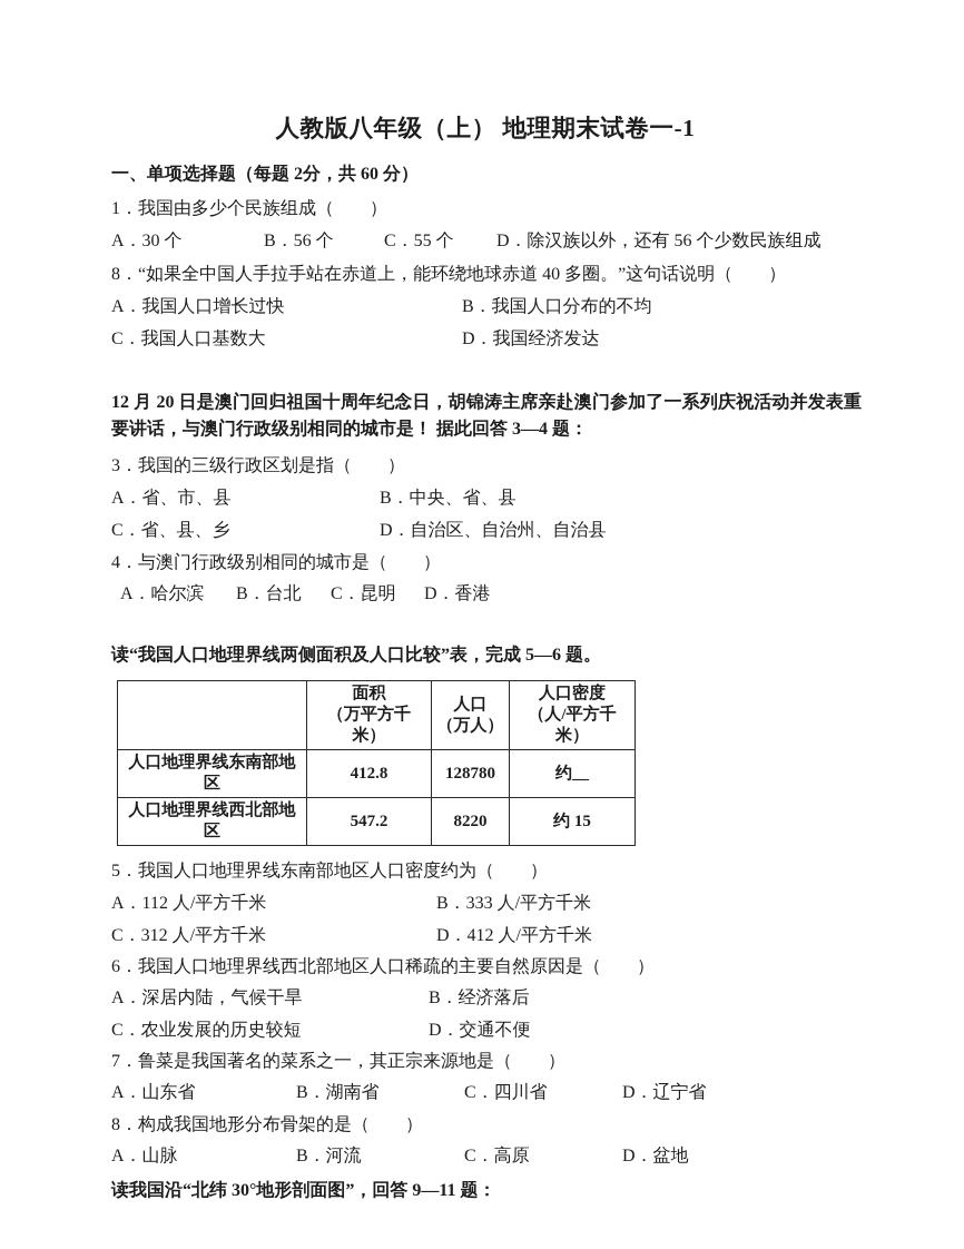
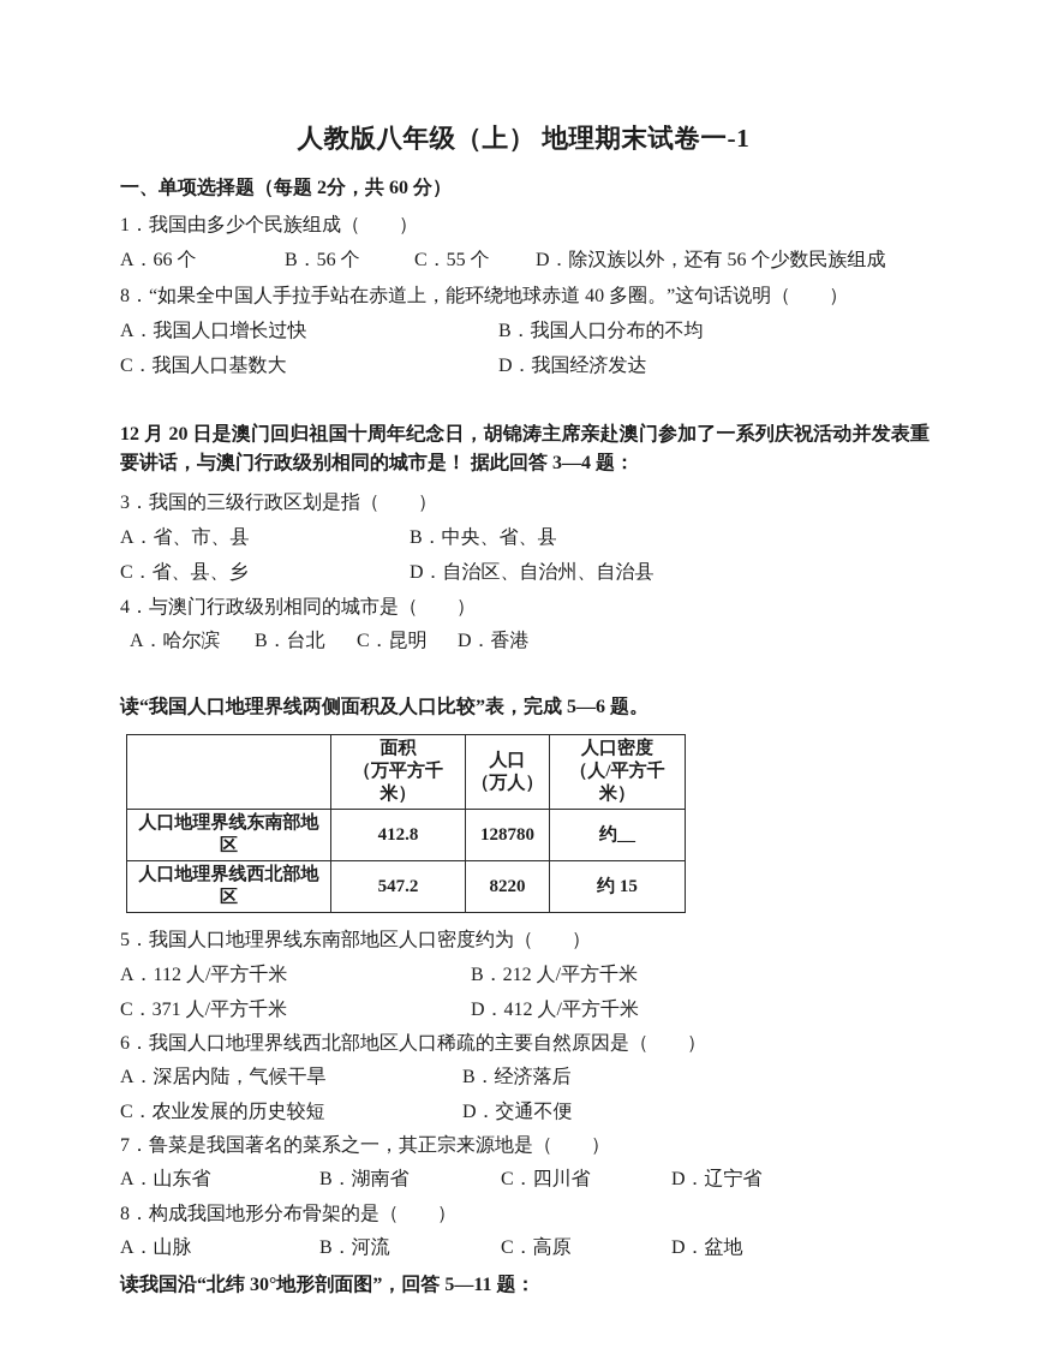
  人教版八年级（上） 地理期末试卷一-1
  一、单项选择题（每题 2分，共 60 分）
  1．我国由多少个民族组成（ ）
- A．30 个 B．56 个 C．55 个 D．除汉族以外，还有 56 个少数民族组成
+ A．66 个 B．56 个 C．55 个 D．除汉族以外，还有 56 个少数民族组成
  8．“如果全中国人手拉手站在赤道上，能环绕地球赤道 40 多圈。”这句话说明（ ）
  A．我国人口增长过快 B．我国人口分布的不均
  C．我国人口基数大 D．我国经济发达
  12 月 20 日是澳门回归祖国十周年纪念日，胡锦涛主席亲赴澳门参加了一系列庆祝活动并发表重要讲话，与澳门行政级别相同的城市是！ 据此回答 3—4 题：
  3．我国的三级行政区划是指（ ）
  A．省、市、县 B．中央、省、县
  C．省、县、乡 D．自治区、自治州、自治县
  4．与澳门行政级别相同的城市是（ ）
  A．哈尔滨 B．台北 C．昆明 D．香港
  读“我国人口地理界线两侧面积及人口比较”表，完成 5—6 题。
  	面积 （万平方千米）	人口 （万人）	人口密度 （人/平方千米）
  人口地理界线东南部地区	412.8	128780	约__
  人口地理界线西北部地区	547.2	8220	约 15
  5．我国人口地理界线东南部地区人口密度约为（ ）
- A．112 人/平方千米 B．333 人/平方千米
+ A．112 人/平方千米 B．212 人/平方千米
- C．312 人/平方千米 D．412 人/平方千米
+ C．371 人/平方千米 D．412 人/平方千米
  6．我国人口地理界线西北部地区人口稀疏的主要自然原因是（ ）
  A．深居内陆，气候干旱 B．经济落后
  C．农业发展的历史较短 D．交通不便
  7．鲁菜是我国著名的菜系之一，其正宗来源地是（ ）
  A．山东省 B．湖南省 C．四川省 D．辽宁省
  8．构成我国地形分布骨架的是（ ）
  A．山脉 B．河流 C．高原 D．盆地
- 读我国沿“北纬 30°地形剖面图”，回答 9—11 题：
+ 读我国沿“北纬 30°地形剖面图”，回答 5—11 题：
